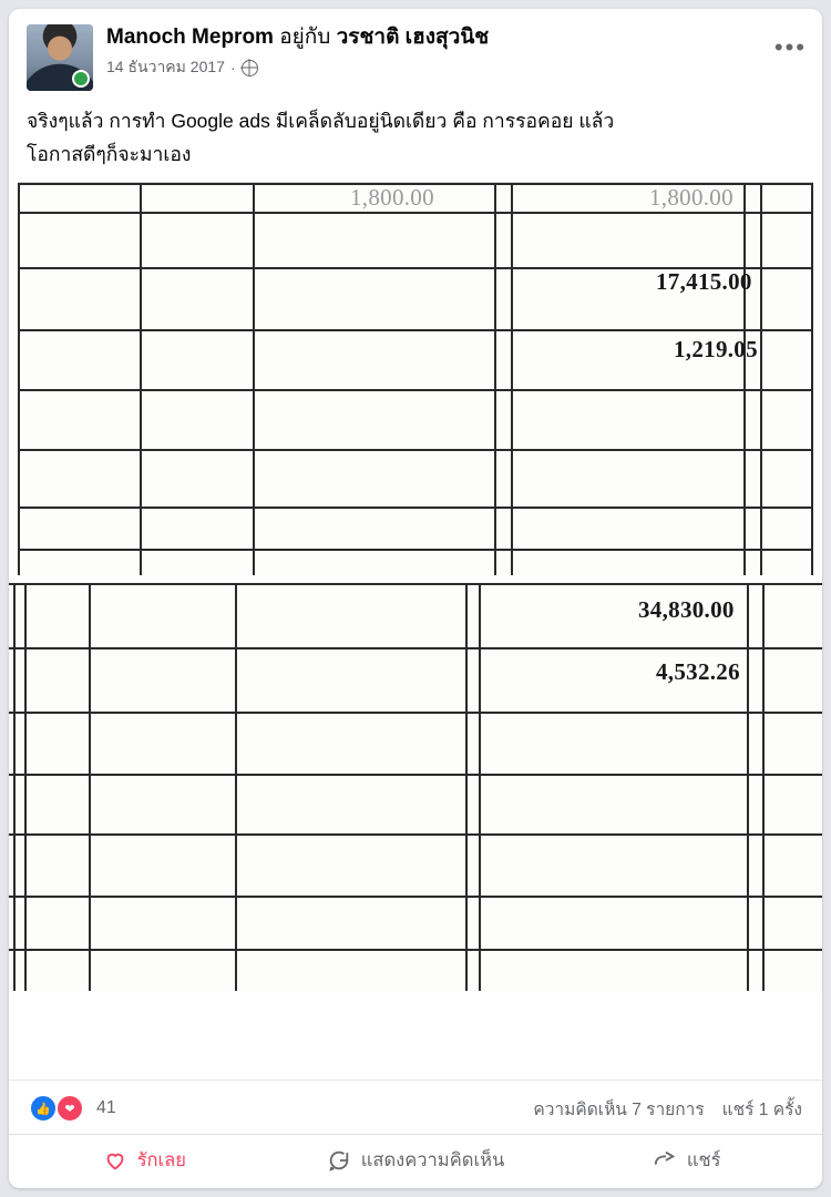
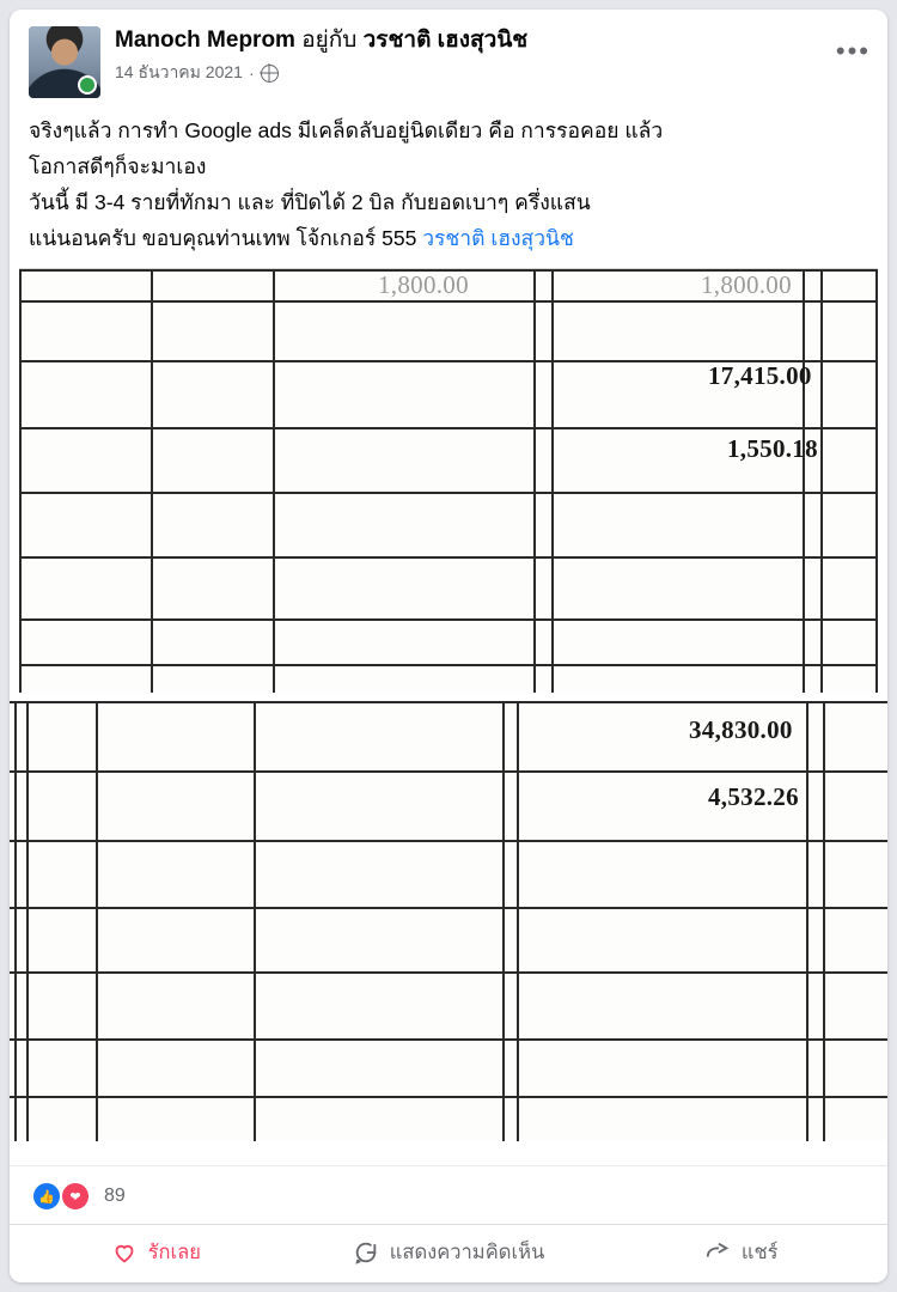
  Manoch Meprom อยู่กับ วรชาติ เฮงสุวนิช
- 14 ธันวาคม 2017
+ 14 ธันวาคม 2021
  ·
  •••
  จริงๆแล้ว การทำ Google ads มีเคล็ดลับอยู่นิดเดียว คือ การรอคอย แล้ว
  โอกาสดีๆก็จะมาเอง
+ วันนี้ มี 3-4 รายที่ทักมา และ ที่ปิดได้ 2 บิล กับยอดเบาๆ ครึ่งแสน
+ แน่นอนครับ ขอบคุณท่านเทพ โจ้กเกอร์ 555 วรชาติ เฮงสุวนิช
  1,800.00
  1,800.00
  17,415.00
- 1,219.05
+ 1,550.18
  34,830.00
  4,532.26
  👍
  ❤
- 41
+ 89
- ความคิดเห็น 7 รายการ
- แชร์ 1 ครั้ง
  รักเลย
  แสดงความคิดเห็น
  แชร์
